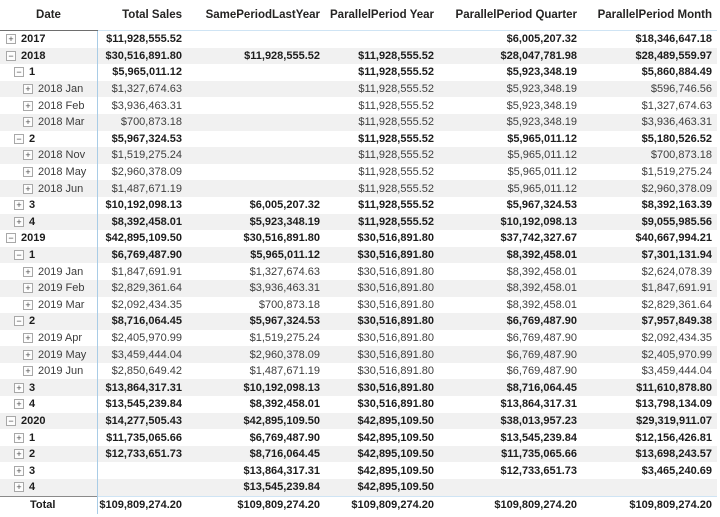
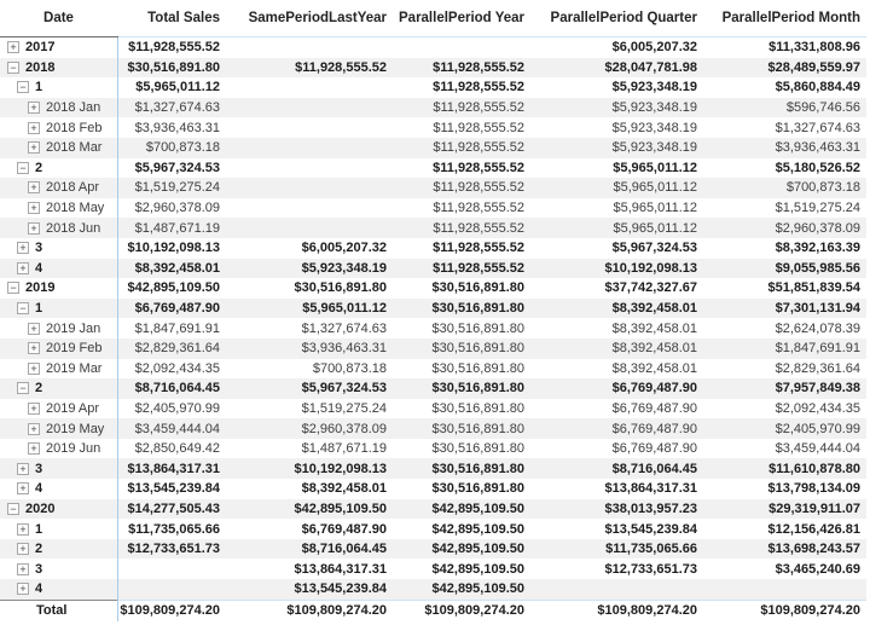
  Date	Total Sales	SamePeriodLastYear	ParallelPeriod Year	ParallelPeriod Quarter	ParallelPeriod Month
- + 2017	$11,928,555.52			$6,005,207.32	$18,346,647.18
+ + 2017	$11,928,555.52			$6,005,207.32	$11,331,808.96
  − 2018	$30,516,891.80	$11,928,555.52	$11,928,555.52	$28,047,781.98	$28,489,559.97
  − 1	$5,965,011.12		$11,928,555.52	$5,923,348.19	$5,860,884.49
  + 2018 Jan	$1,327,674.63		$11,928,555.52	$5,923,348.19	$596,746.56
  + 2018 Feb	$3,936,463.31		$11,928,555.52	$5,923,348.19	$1,327,674.63
  + 2018 Mar	$700,873.18		$11,928,555.52	$5,923,348.19	$3,936,463.31
  − 2	$5,967,324.53		$11,928,555.52	$5,965,011.12	$5,180,526.52
- + 2018 Nov	$1,519,275.24		$11,928,555.52	$5,965,011.12	$700,873.18
+ + 2018 Apr	$1,519,275.24		$11,928,555.52	$5,965,011.12	$700,873.18
  + 2018 May	$2,960,378.09		$11,928,555.52	$5,965,011.12	$1,519,275.24
  + 2018 Jun	$1,487,671.19		$11,928,555.52	$5,965,011.12	$2,960,378.09
  + 3	$10,192,098.13	$6,005,207.32	$11,928,555.52	$5,967,324.53	$8,392,163.39
  + 4	$8,392,458.01	$5,923,348.19	$11,928,555.52	$10,192,098.13	$9,055,985.56
- − 2019	$42,895,109.50	$30,516,891.80	$30,516,891.80	$37,742,327.67	$40,667,994.21
+ − 2019	$42,895,109.50	$30,516,891.80	$30,516,891.80	$37,742,327.67	$51,851,839.54
  − 1	$6,769,487.90	$5,965,011.12	$30,516,891.80	$8,392,458.01	$7,301,131.94
  + 2019 Jan	$1,847,691.91	$1,327,674.63	$30,516,891.80	$8,392,458.01	$2,624,078.39
  + 2019 Feb	$2,829,361.64	$3,936,463.31	$30,516,891.80	$8,392,458.01	$1,847,691.91
  + 2019 Mar	$2,092,434.35	$700,873.18	$30,516,891.80	$8,392,458.01	$2,829,361.64
  − 2	$8,716,064.45	$5,967,324.53	$30,516,891.80	$6,769,487.90	$7,957,849.38
  + 2019 Apr	$2,405,970.99	$1,519,275.24	$30,516,891.80	$6,769,487.90	$2,092,434.35
  + 2019 May	$3,459,444.04	$2,960,378.09	$30,516,891.80	$6,769,487.90	$2,405,970.99
  + 2019 Jun	$2,850,649.42	$1,487,671.19	$30,516,891.80	$6,769,487.90	$3,459,444.04
  + 3	$13,864,317.31	$10,192,098.13	$30,516,891.80	$8,716,064.45	$11,610,878.80
  + 4	$13,545,239.84	$8,392,458.01	$30,516,891.80	$13,864,317.31	$13,798,134.09
  − 2020	$14,277,505.43	$42,895,109.50	$42,895,109.50	$38,013,957.23	$29,319,911.07
  + 1	$11,735,065.66	$6,769,487.90	$42,895,109.50	$13,545,239.84	$12,156,426.81
  + 2	$12,733,651.73	$8,716,064.45	$42,895,109.50	$11,735,065.66	$13,698,243.57
  + 3		$13,864,317.31	$42,895,109.50	$12,733,651.73	$3,465,240.69
  + 4		$13,545,239.84	$42,895,109.50
  Total	$109,809,274.20	$109,809,274.20	$109,809,274.20	$109,809,274.20	$109,809,274.20
